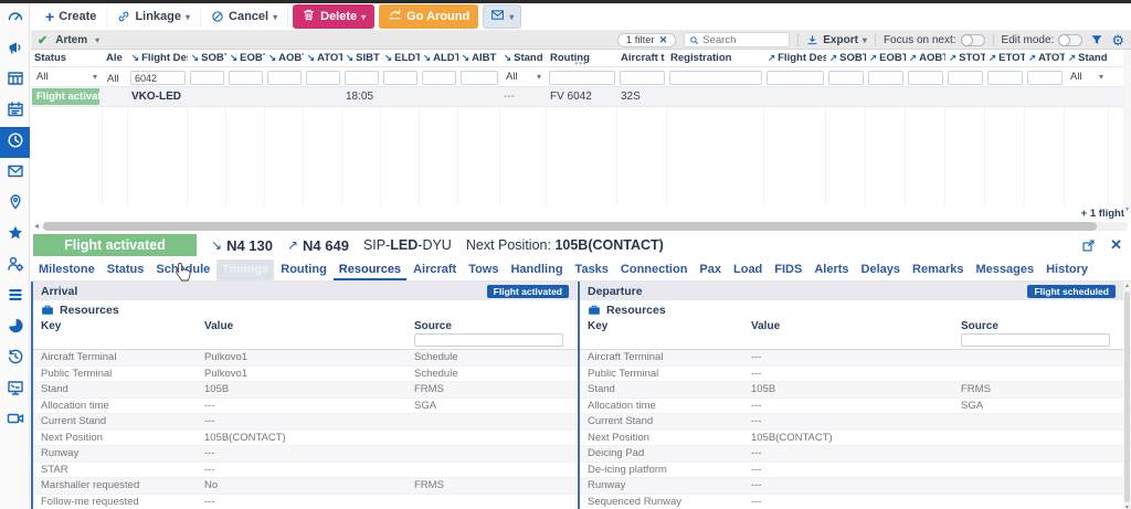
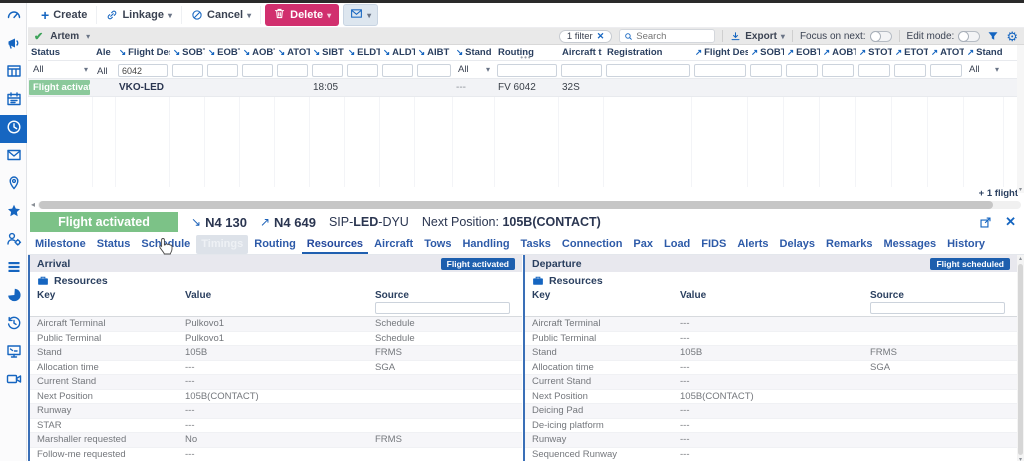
  +
  Create
  Linkage
  ▾
  Cancel
  ▾
  Delete
  ▾
- Go Around
  ▾
  ✔
  Artem
  ▾
  1 filter
  ✕
  Search
  Export
  ▾
  Focus on next:
  Edit mode:
  ⚙
  Status
  Ale
  ↘
  Flight De
  ↘
  SOB
  ↘
  EOB
  ↘
  AOB
  ↘
  ATOT
  ↘
  SIBT
  ↘
  ELDT
  ↘
  ALDT
  ↘
  AIBT
  ↘
  Stand
  Routing
  Aircraft t
  Registration
  ↗
  Flight Des
  ↗
  SOBT
  ↗
  EOBT
  ↗
  AOB
  ↗
  STOT
  ↗
  ETOT
  ↗
  ATOT
  ↗
  Stand
  All
  ▾
  All
  6042
  All
  ▾
  All
  ▾
  Flight activa
  VKO-LED
  18:05
  ---
  FV 6042
  32S
  + 1 flight
  ◂
  •••
  Flight activated
  ↘
  N4 130
  ↗
  N4 649
  SIP-LED-DYU
  Next Position: 105B(CONTACT)
  ✕
  Milestone
  Status
  Schdule
  Routing
  Resources
  Aircraft
  Tows
  Handling
  Tasks
  Connection
  Pax
  Load
  FIDS
  Alerts
  Delays
  Remarks
  Messages
  History
  Arrival
  Flight activated
  Resources
  Key
  Value
  Source
  Aircraft Terminal
  Pulkovo1
  Schedule
  Public Terminal
  Pulkovo1
  Schedule
  Stand
  105B
  FRMS
  Allocation time
  ---
  SGA
  Current Stand
  ---
  Next Position
  105B(CONTACT)
  Runway
  ---
  STAR
  ---
  Marshaller requested
  No
  FRMS
  Follow-me requested
  ---
  Departure
  Flight scheduled
  Resources
  Key
  Value
  Source
  Aircraft Terminal
  ---
  Public Terminal
  ---
  Stand
  105B
  FRMS
  Allocation time
  ---
  SGA
  Current Stand
  ---
  Next Position
  105B(CONTACT)
  Deicing Pad
  ---
  De-icing platform
  ---
  Runway
  ---
  Sequenced Runway
  ---
